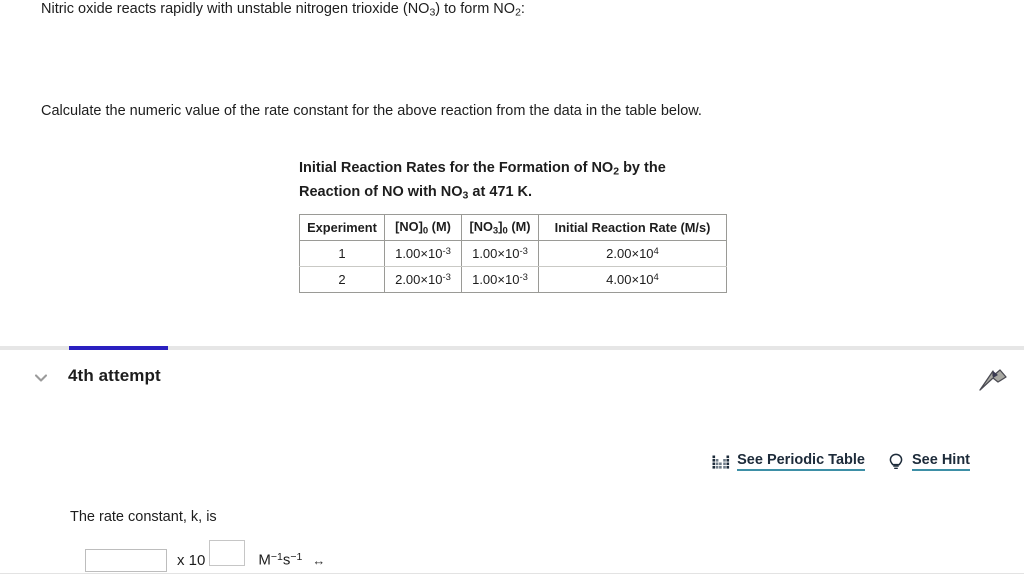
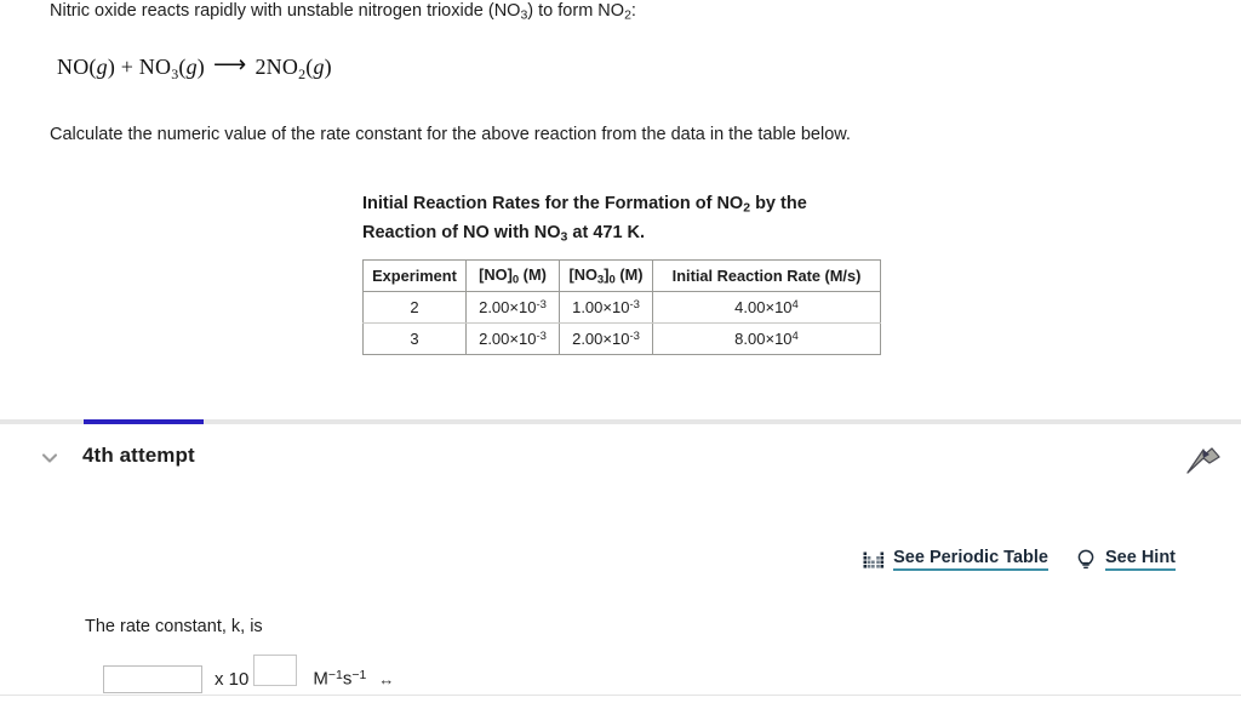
  Nitric oxide reacts rapidly with unstable nitrogen trioxide (NO3) to form NO2:
+ NO(g) + NO3(g) ⟶ 2NO2(g)
  Calculate the numeric value of the rate constant for the above reaction from the data in the table below.
  Initial Reaction Rates for the Formation of NO2 by the Reaction of NO with NO3 at 471 K.
  Experiment	[NO]0 (M)	[NO3]0 (M)	Initial Reaction Rate (M/s)
- 1	1.00×10-3	1.00×10-3	2.00×104
  2	2.00×10-3	1.00×10-3	4.00×104
+ 3	2.00×10-3	2.00×10-3	8.00×104
  4th attempt
  See Periodic Table
  See Hint
  The rate constant, k, is
  x 10
  M−1s−1
  ↔
